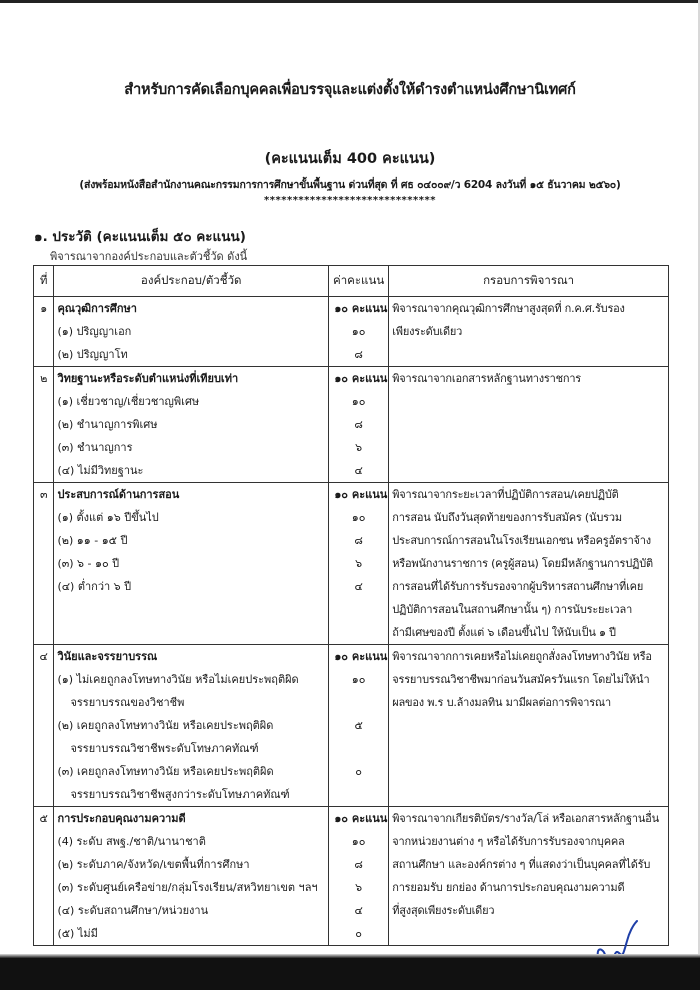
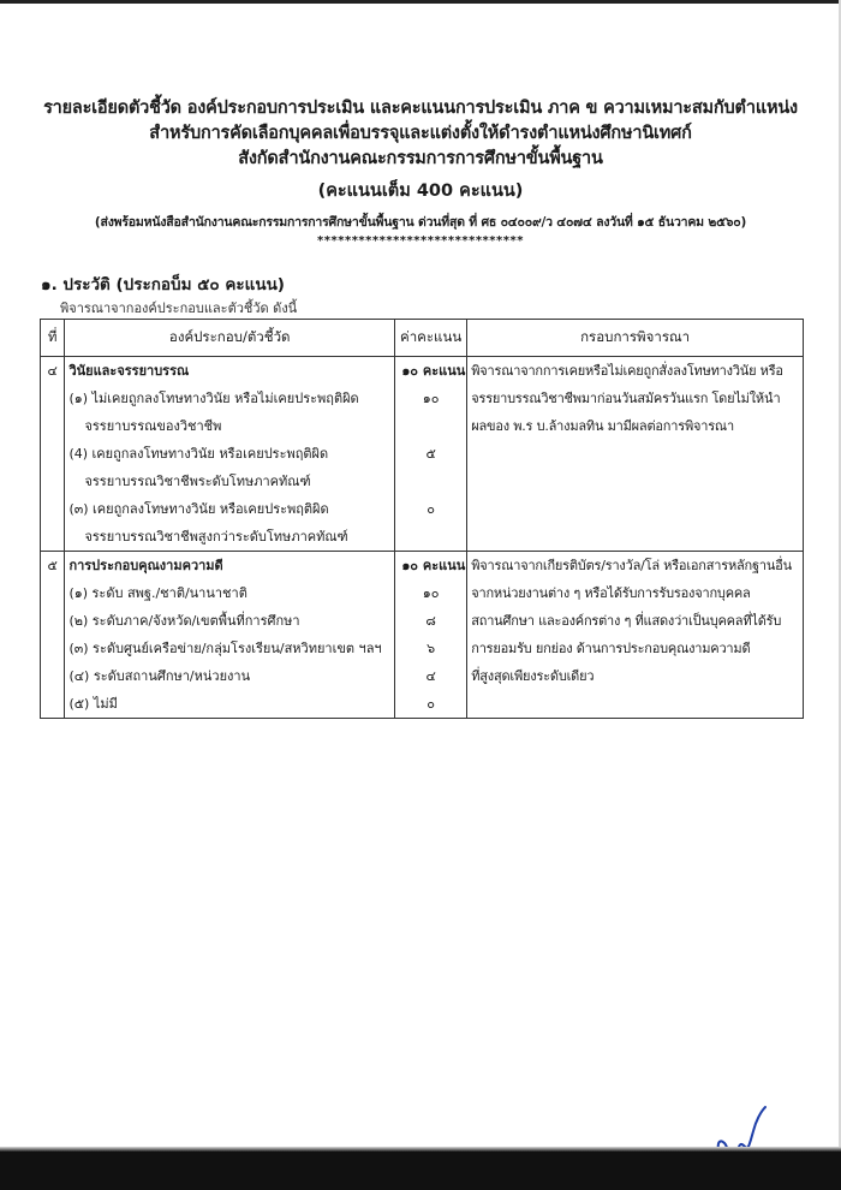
+ รายละเอียดตัวชี้วัด องค์ประกอบการประเมิน และคะแนนการประเมิน ภาค ข ความเหมาะสมกับตำแหน่ง
  สำหรับการคัดเลือกบุคคลเพื่อบรรจุและแต่งตั้งให้ดำรงตำแหน่งศึกษานิเทศก์
+ สังกัดสำนักงานคณะกรรมการการศึกษาขั้นพื้นฐาน
  (คะแนนเต็ม 400 คะแนน)
- (ส่งพร้อมหนังสือสำนักงานคณะกรรมการการศึกษาขั้นพื้นฐาน ด่วนที่สุด ที่ ศธ ๐๔๐๐๙/ว 6204 ลงวันที่ ๑๕ ธันวาคม ๒๕๖๐)
+ (ส่งพร้อมหนังสือสำนักงานคณะกรรมการการศึกษาขั้นพื้นฐาน ด่วนที่สุด ที่ ศธ ๐๔๐๐๙/ว ๔๐๗๔ ลงวันที่ ๑๕ ธันวาคม ๒๕๖๐)
  ******************************
- ๑. ประวัติ (คะแนนเต็ม ๕๐ คะแนน)
+ ๑. ประวัติ (ประกอบ็ม ๕๐ คะแนน)
  พิจารณาจากองค์ประกอบและตัวชี้วัด ดังนี้
  ที่	องค์ประกอบ/ตัวชี้วัด	ค่าคะแนน	กรอบการพิจารณา
- ๑	คุณวุฒิการศึกษา(๑) ปริญญาเอก(๒) ปริญญาโท	๑๐ คะแนน๑๐๘	พิจารณาจากคุณวุฒิการศึกษาสูงสุดที่ ก.ค.ศ.รับรองเพียงระดับเดียว
- ๒	วิทยฐานะหรือระดับตำแหน่งที่เทียบเท่า(๑) เชี่ยวชาญ/เชี่ยวชาญพิเศษ(๒) ชำนาญการพิเศษ(๓) ชำนาญการ(๔) ไม่มีวิทยฐานะ	๑๐ คะแนน๑๐๘๖๔	พิจารณาจากเอกสารหลักฐานทางราชการ
- ๓	ประสบการณ์ด้านการสอน(๑) ตั้งแต่ ๑๖ ปีขึ้นไป(๒) ๑๑ - ๑๕ ปี(๓) ๖ - ๑๐ ปี(๔) ต่ำกว่า ๖ ปี	๑๐ คะแนน๑๐๘๖๔	พิจารณาจากระยะเวลาที่ปฏิบัติการสอน/เคยปฏิบัติการสอน นับถึงวันสุดท้ายของการรับสมัคร (นับรวมประสบการณ์การสอนในโรงเรียนเอกชน หรือครูอัตราจ้างหรือพนักงานราชการ (ครูผู้สอน) โดยมีหลักฐานการปฏิบัติการสอนที่ได้รับการรับรองจากผู้บริหารสถานศึกษาที่เคยปฏิบัติการสอนในสถานศึกษานั้น ๆ) การนับระยะเวลาถ้ามีเศษของปี ตั้งแต่ ๖ เดือนขึ้นไป ให้นับเป็น ๑ ปี
- ๔	วินัยและจรรยาบรรณ(๑) ไม่เคยถูกลงโทษทางวินัย หรือไม่เคยประพฤติผิดจรรยาบรรณของวิชาชีพ(๒) เคยถูกลงโทษทางวินัย หรือเคยประพฤติผิดจรรยาบรรณวิชาชีพระดับโทษภาคทัณฑ์(๓) เคยถูกลงโทษทางวินัย หรือเคยประพฤติผิดจรรยาบรรณวิชาชีพสูงกว่าระดับโทษภาคทัณฑ์	๑๐ คะแนน๑๐๕๐	พิจารณาจากการเคยหรือไม่เคยถูกสั่งลงโทษทางวินัย หรือจรรยาบรรณวิชาชีพมาก่อนวันสมัครวันแรก โดยไม่ให้นำผลของ พ.ร บ.ล้างมลทิน มามีผลต่อการพิจารณา
+ ๔	วินัยและจรรยาบรรณ(๑) ไม่เคยถูกลงโทษทางวินัย หรือไม่เคยประพฤติผิดจรรยาบรรณของวิชาชีพ(4) เคยถูกลงโทษทางวินัย หรือเคยประพฤติผิดจรรยาบรรณวิชาชีพระดับโทษภาคทัณฑ์(๓) เคยถูกลงโทษทางวินัย หรือเคยประพฤติผิดจรรยาบรรณวิชาชีพสูงกว่าระดับโทษภาคทัณฑ์	๑๐ คะแนน๑๐๕๐	พิจารณาจากการเคยหรือไม่เคยถูกสั่งลงโทษทางวินัย หรือจรรยาบรรณวิชาชีพมาก่อนวันสมัครวันแรก โดยไม่ให้นำผลของ พ.ร บ.ล้างมลทิน มามีผลต่อการพิจารณา
- ๕	การประกอบคุณงามความดี(4) ระดับ สพฐ./ชาติ/นานาชาติ(๒) ระดับภาค/จังหวัด/เขตพื้นที่การศึกษา(๓) ระดับศูนย์เครือข่าย/กลุ่มโรงเรียน/สหวิทยาเขต ฯลฯ(๔) ระดับสถานศึกษา/หน่วยงาน(๕) ไม่มี	๑๐ คะแนน๑๐๘๖๔๐	พิจารณาจากเกียรติบัตร/รางวัล/โล่ หรือเอกสารหลักฐานอื่นจากหน่วยงานต่าง ๆ หรือได้รับการรับรองจากบุคคลสถานศึกษา และองค์กรต่าง ๆ ที่แสดงว่าเป็นบุคคลที่ได้รับการยอมรับ ยกย่อง ด้านการประกอบคุณงามความดีที่สูงสุดเพียงระดับเดียว
+ ๕	การประกอบคุณงามความดี(๑) ระดับ สพฐ./ชาติ/นานาชาติ(๒) ระดับภาค/จังหวัด/เขตพื้นที่การศึกษา(๓) ระดับศูนย์เครือข่าย/กลุ่มโรงเรียน/สหวิทยาเขต ฯลฯ(๔) ระดับสถานศึกษา/หน่วยงาน(๕) ไม่มี	๑๐ คะแนน๑๐๘๖๔๐	พิจารณาจากเกียรติบัตร/รางวัล/โล่ หรือเอกสารหลักฐานอื่นจากหน่วยงานต่าง ๆ หรือได้รับการรับรองจากบุคคลสถานศึกษา และองค์กรต่าง ๆ ที่แสดงว่าเป็นบุคคลที่ได้รับการยอมรับ ยกย่อง ด้านการประกอบคุณงามความดีที่สูงสุดเพียงระดับเดียว
